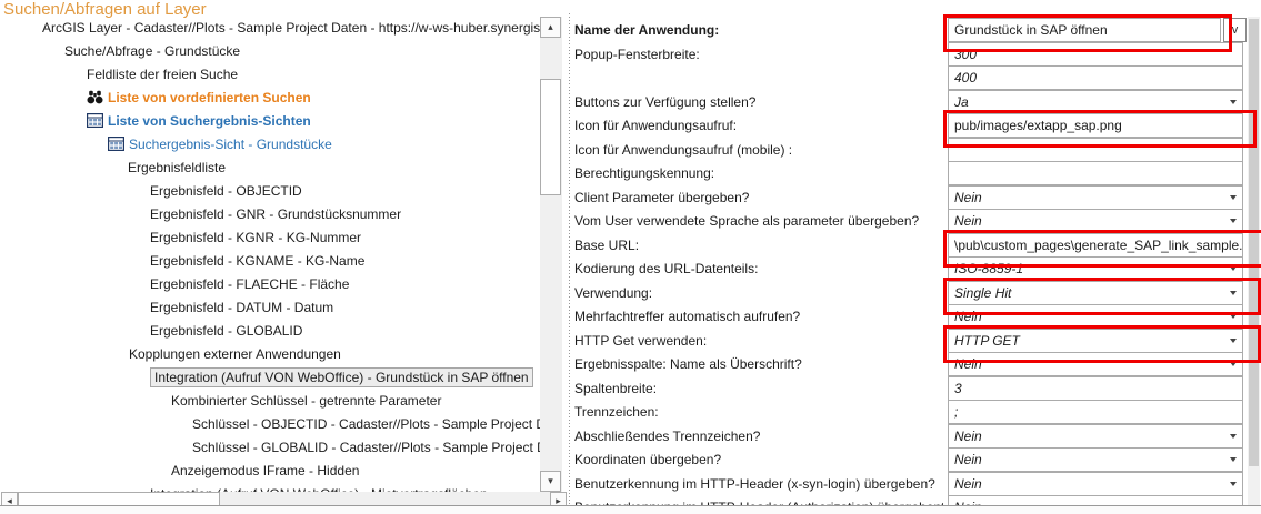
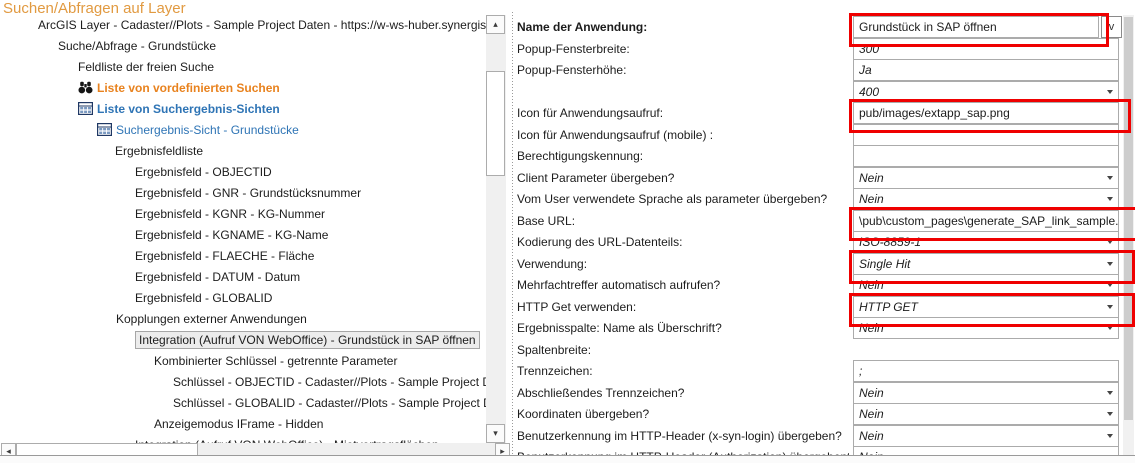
  Suchen/Abfragen auf Layer
  ArcGIS Layer - Cadaster//Plots - Sample Project Daten - https://w-ws-huber.synergis
  Suche/Abfrage - Grundstücke
  Feldliste der freien Suche
  Liste von vordefinierten Suchen
  Liste von Suchergebnis-Sichten
  Suchergebnis-Sicht - Grundstücke
  Ergebnisfeldliste
  Ergebnisfeld - OBJECTID
  Ergebnisfeld - GNR - Grundstücksnummer
  Ergebnisfeld - KGNR - KG-Nummer
  Ergebnisfeld - KGNAME - KG-Name
  Ergebnisfeld - FLAECHE - Fläche
  Ergebnisfeld - DATUM - Datum
  Ergebnisfeld - GLOBALID
  Kopplungen externer Anwendungen
  Integration (Aufruf VON WebOffice) - Grundstück in SAP öffnen
  Kombinierter Schlüssel - getrennte Parameter
  Schlüssel - OBJECTID - Cadaster//Plots - Sample Project
  Schlüssel - GLOBALID - Cadaster//Plots - Sample Project
  Anzeigemodus IFrame - Hidden
  ▴
  ▾
  ◂
  ▸
  Name der Anwendung:
  Grundstück in SAP öffnen
  v
  Popup-Fensterbreite:
  300
+ Popup-Fensterhöhe:
- 400
+ Ja
- Buttons zur Verfügung stellen?
- Ja
+ 400
  Icon für Anwendungsaufruf:
  pub/images/extapp_sap.png
  Icon für Anwendungsaufruf (mobile) :
  Berechtigungskennung:
  Client Parameter übergeben?
  Nein
  Vom User verwendete Sprache als parameter übergeben?
  Nein
  Base URL:
  \pub\custom_pages\generate_SAP_link_sample.
  Kodierung des URL-Datenteils:
  ISO-8859-1
  Verwendung:
  Single Hit
  Mehrfachtreffer automatisch aufrufen?
  Nein
  HTTP Get verwenden:
  HTTP GET
  Ergebnisspalte: Name als Überschrift?
  Nein
  Spaltenbreite:
- 3
  Trennzeichen:
  ;
  Abschließendes Trennzeichen?
  Nein
  Koordinaten übergeben?
  Nein
  Benutzerkennung im HTTP-Header (x-syn-login) übergeben?
  Nein
